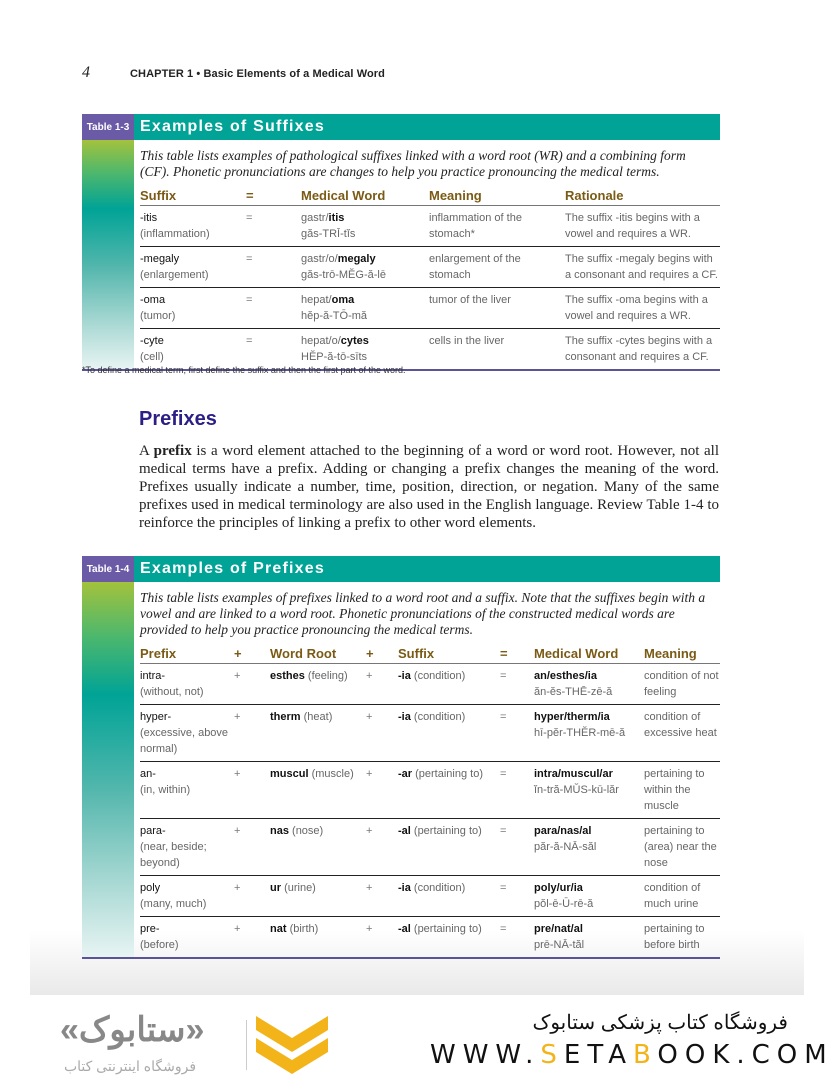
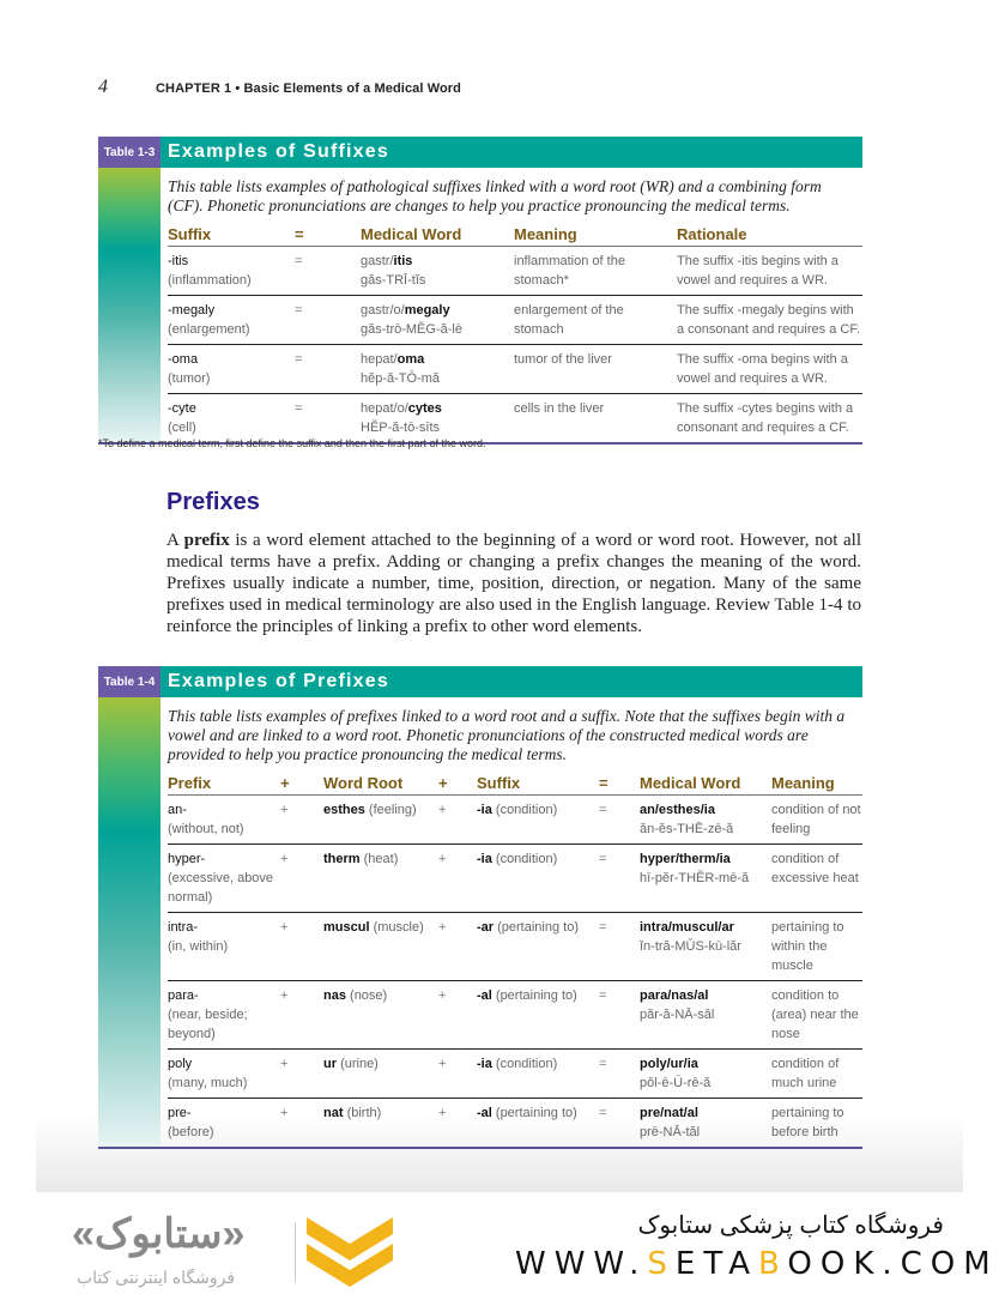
  4
  CHAPTER 1 • Basic Elements of a Medical Word
  Table 1-3
  Examples of Suffixes
  This table lists examples of pathological suffixes linked with a word root (WR) and a combining form (CF). Phonetic pronunciations are changes to help you practice pronouncing the medical terms.
  Suffix	=	Medical Word	Meaning	Rationale
  -itis(inflammation)	=	gastr/itisgăs-TRĪ-tĭs	inflammation of the stomach*	The suffix -itis begins with a vowel and requires a WR.
  -megaly(enlargement)	=	gastr/o/megalygăs-trō-MĔG-ă-lē	enlargement of the stomach	The suffix -megaly begins with a consonant and requires a CF.
  -oma(tumor)	=	hepat/omahĕp-ă-TŌ-mă	tumor of the liver	The suffix -oma begins with a vowel and requires a WR.
  -cyte(cell)	=	hepat/o/cytesHĔP-ă-tō-sīts	cells in the liver	The suffix -cytes begins with a consonant and requires a CF.
  *To define a medical term, first define the suffix and then the first part of the word.
  Prefixes
  A prefix is a word element attached to the beginning of a word or word root. However, not all medical terms have a prefix. Adding or changing a prefix changes the meaning of the word. Prefixes usually indicate a number, time, position, direction, or negation. Many of the same prefixes used in medical terminology are also used in the English language. Review Table 1-4 to reinforce the principles of linking a prefix to other word elements.
  Table 1-4
  Examples of Prefixes
  This table lists examples of prefixes linked to a word root and a suffix. Note that the suffixes begin with a vowel and are linked to a word root. Phonetic pronunciations of the constructed medical words are provided to help you practice pronouncing the medical terms.
  Prefix	+	Word Root	+	Suffix	=	Medical Word	Meaning
- intra-(without, not)	+	esthes (feeling)	+	-ia (condition)	=	an/esthes/iaăn-ĕs-THĒ-zē-ă	condition of not feeling
+ an-(without, not)	+	esthes (feeling)	+	-ia (condition)	=	an/esthes/iaăn-ĕs-THĒ-zē-ă	condition of not feeling
  hyper-(excessive, above normal)	+	therm (heat)	+	-ia (condition)	=	hyper/therm/iahī-pĕr-THĔR-mē-ă	condition of excessive heat
- an-(in, within)	+	muscul (muscle)	+	-ar (pertaining to)	=	intra/muscul/arĭn-tră-MŬS-kū-lăr	pertaining to within the muscle
+ intra-(in, within)	+	muscul (muscle)	+	-ar (pertaining to)	=	intra/muscul/arĭn-tră-MŬS-kū-lăr	pertaining to within the muscle
- para-(near, beside; beyond)	+	nas (nose)	+	-al (pertaining to)	=	para/nas/alpăr-ă-NĀ-săl	pertaining to (area) near the nose
+ para-(near, beside; beyond)	+	nas (nose)	+	-al (pertaining to)	=	para/nas/alpăr-ă-NĀ-săl	condition to (area) near the nose
  poly(many, much)	+	ur (urine)	+	-ia (condition)	=	poly/ur/iapŏl-ē-Ū-rē-ă	condition of much urine
  pre-(before)	+	nat (birth)	+	-al (pertaining to)	=	pre/nat/alprē-NĀ-tăl	pertaining to before birth
  «ستابوک»
  فروشگاه اینترنتی کتاب
  فروشگاه کتاب پزشکی ستابوک
  WWW.SETABOOK.COM
